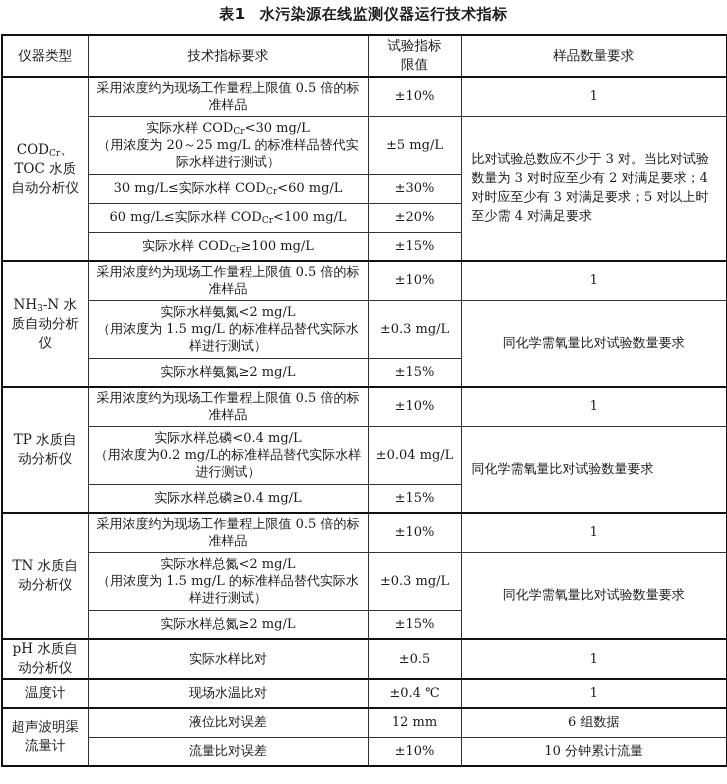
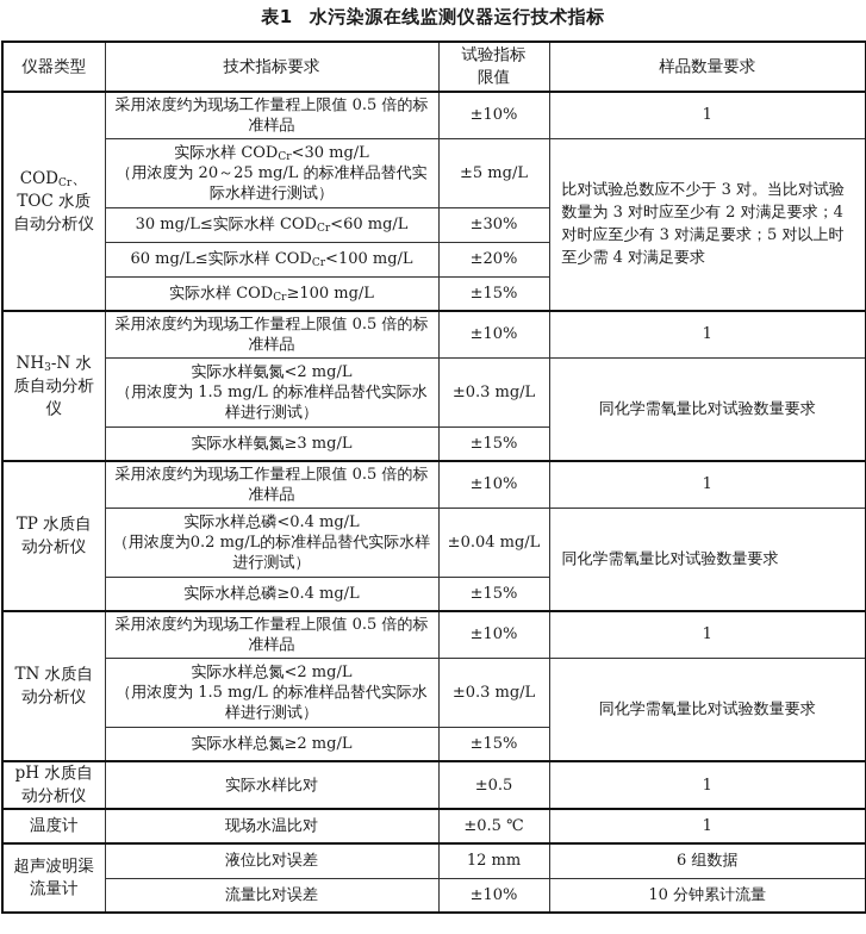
  表1 水污染源在线监测仪器运行技术指标
  仪器类型	技术指标要求	试验指标 限值	样品数量要求
  CODCr、TOC 水质自动分析仪	采用浓度约为现场工作量程上限值 0.5 倍的标准样品	±10%	1
  实际水样 CODCr<30 mg/L（用浓度为 20～25 mg/L 的标准样品替代实际水样进行测试）	±5 mg/L	比对试验总数应不少于 3 对。当比对试验数量为 3 对时应至少有 2 对满足要求；4 对时应至少有 3 对满足要求；5 对以上时至少需 4 对满足要求
  30 mg/L≤实际水样 CODCr<60 mg/L	±30%
  60 mg/L≤实际水样 CODCr<100 mg/L	±20%
  实际水样 CODCr≥100 mg/L	±15%
  NH3-N 水质自动分析仪	采用浓度约为现场工作量程上限值 0.5 倍的标准样品	±10%	1
  实际水样氨氮<2 mg/L（用浓度为 1.5 mg/L 的标准样品替代实际水样进行测试）	±0.3 mg/L	同化学需氧量比对试验数量要求
- 实际水样氨氮≥2 mg/L	±15%
+ 实际水样氨氮≥3 mg/L	±15%
  TP 水质自动分析仪	采用浓度约为现场工作量程上限值 0.5 倍的标准样品	±10%	1
  实际水样总磷<0.4 mg/L（用浓度为0.2 mg/L的标准样品替代实际水样进行测试）	±0.04 mg/L	同化学需氧量比对试验数量要求
  实际水样总磷≥0.4 mg/L	±15%
  TN 水质自动分析仪	采用浓度约为现场工作量程上限值 0.5 倍的标准样品	±10%	1
  实际水样总氮<2 mg/L（用浓度为 1.5 mg/L 的标准样品替代实际水样进行测试）	±0.3 mg/L	同化学需氧量比对试验数量要求
  实际水样总氮≥2 mg/L	±15%
  pH 水质自动分析仪	实际水样比对	±0.5	1
- 温度计	现场水温比对	±0.4 ℃	1
+ 温度计	现场水温比对	±0.5 ℃	1
  超声波明渠流量计	液位比对误差	12 mm	6 组数据
  流量比对误差	±10%	10 分钟累计流量
